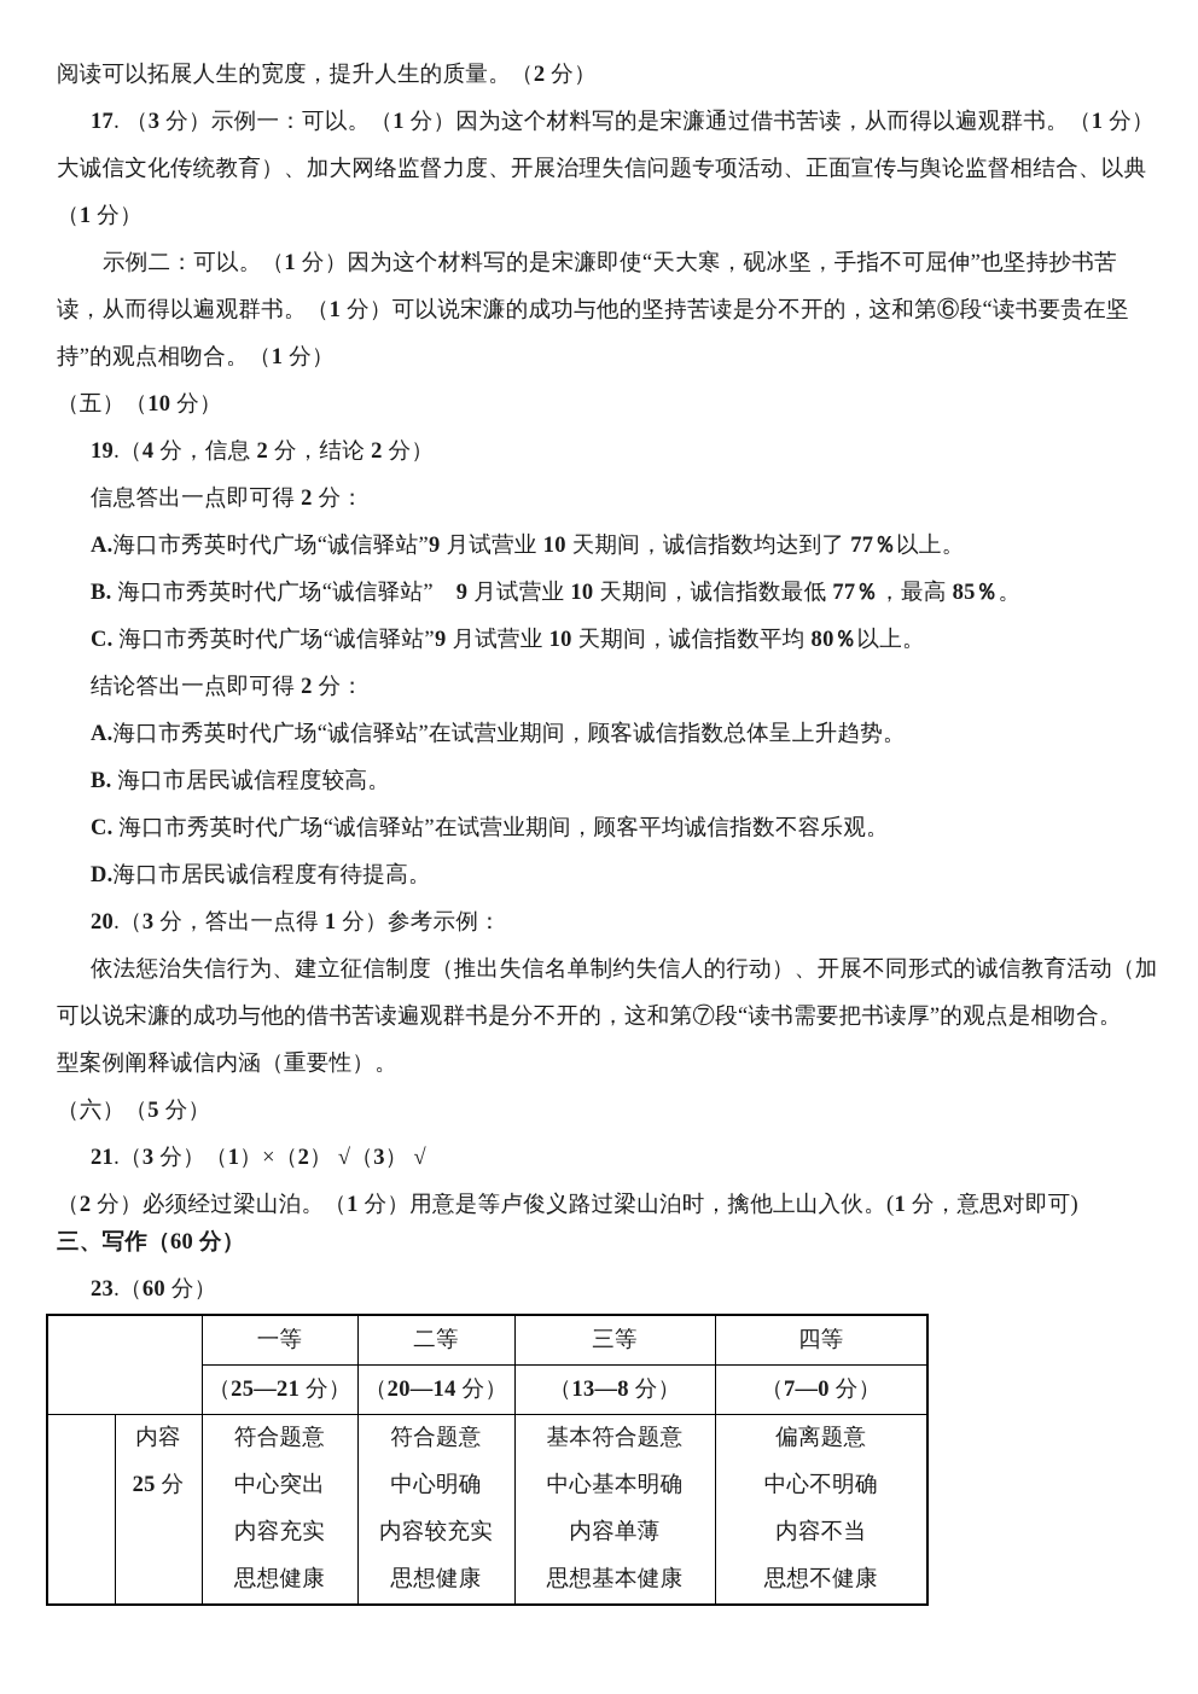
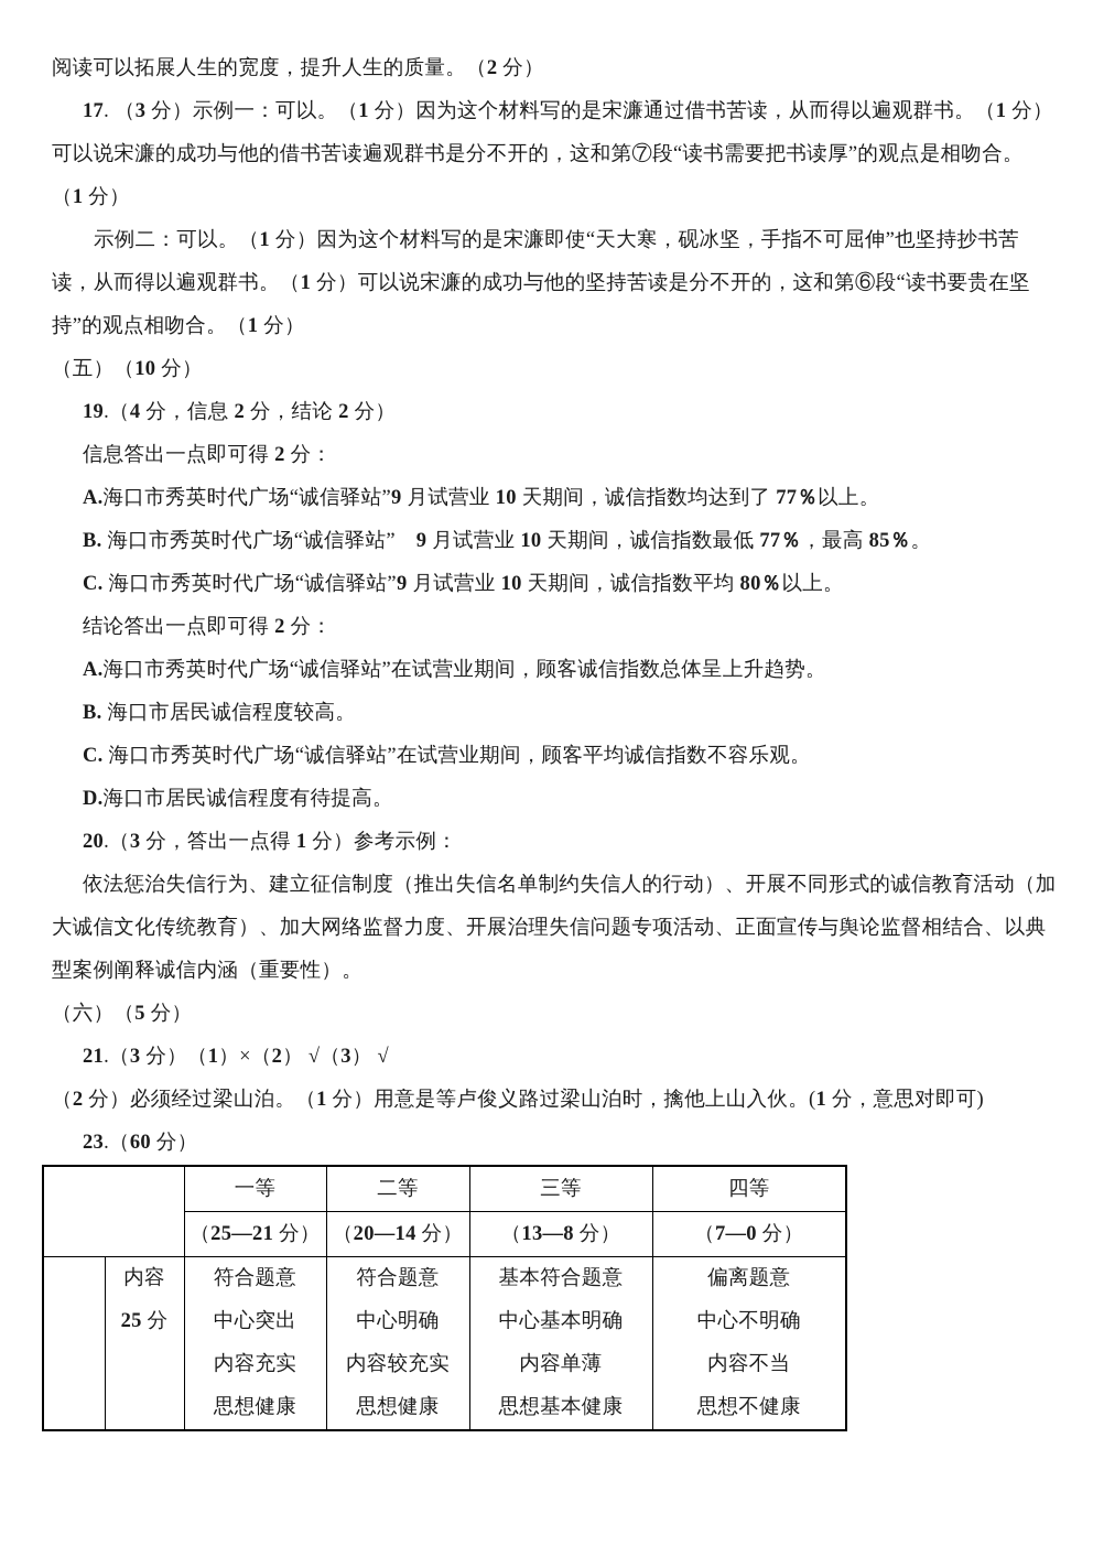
  阅读可以拓展人生的宽度，提升人生的质量。（2 分）
  17. （3 分）示例一：可以。（1 分）因为这个材料写的是宋濂通过借书苦读，从而得以遍观群书。（1 分）
- 大诚信文化传统教育）、加大网络监督力度、开展治理失信问题专项活动、正面宣传与舆论监督相结合、以典
+ 可以说宋濂的成功与他的借书苦读遍观群书是分不开的，这和第⑦段“读书需要把书读厚”的观点是相吻合。
  （1 分）
  示例二：可以。（1 分）因为这个材料写的是宋濂即使“天大寒，砚冰坚，手指不可屈伸”也坚持抄书苦
  读，从而得以遍观群书。（1 分）可以说宋濂的成功与他的坚持苦读是分不开的，这和第⑥段“读书要贵在坚
  持”的观点相吻合。（1 分）
  （五）（10 分）
  19.（4 分，信息 2 分，结论 2 分）
  信息答出一点即可得 2 分：
  A.海口市秀英时代广场“诚信驿站”9 月试营业 10 天期间，诚信指数均达到了 77％以上。
  B. 海口市秀英时代广场“诚信驿站” 9 月试营业 10 天期间，诚信指数最低 77％，最高 85％。
  C. 海口市秀英时代广场“诚信驿站”9 月试营业 10 天期间，诚信指数平均 80％以上。
  结论答出一点即可得 2 分：
  A.海口市秀英时代广场“诚信驿站”在试营业期间，顾客诚信指数总体呈上升趋势。
  B. 海口市居民诚信程度较高。
  C. 海口市秀英时代广场“诚信驿站”在试营业期间，顾客平均诚信指数不容乐观。
  D.海口市居民诚信程度有待提高。
  20.（3 分，答出一点得 1 分）参考示例：
  依法惩治失信行为、建立征信制度（推出失信名单制约失信人的行动）、开展不同形式的诚信教育活动（加
- 可以说宋濂的成功与他的借书苦读遍观群书是分不开的，这和第⑦段“读书需要把书读厚”的观点是相吻合。
+ 大诚信文化传统教育）、加大网络监督力度、开展治理失信问题专项活动、正面宣传与舆论监督相结合、以典
  型案例阐释诚信内涵（重要性）。
  （六）（5 分）
  21.（3 分）（1）×（2） √（3） √
  （2 分）必须经过梁山泊。（1 分）用意是等卢俊义路过梁山泊时，擒他上山入伙。(1 分，意思对即可)
- 三、写作（60 分）
  23.（60 分）
  	一等	二等	三等	四等
  （25—21 分）	（20—14 分）	（13—8 分）	（7—0 分）
  	内容 25 分	符合题意 中心突出 内容充实 思想健康	符合题意 中心明确 内容较充实 思想健康	基本符合题意 中心基本明确 内容单薄 思想基本健康	偏离题意 中心不明确 内容不当 思想不健康
